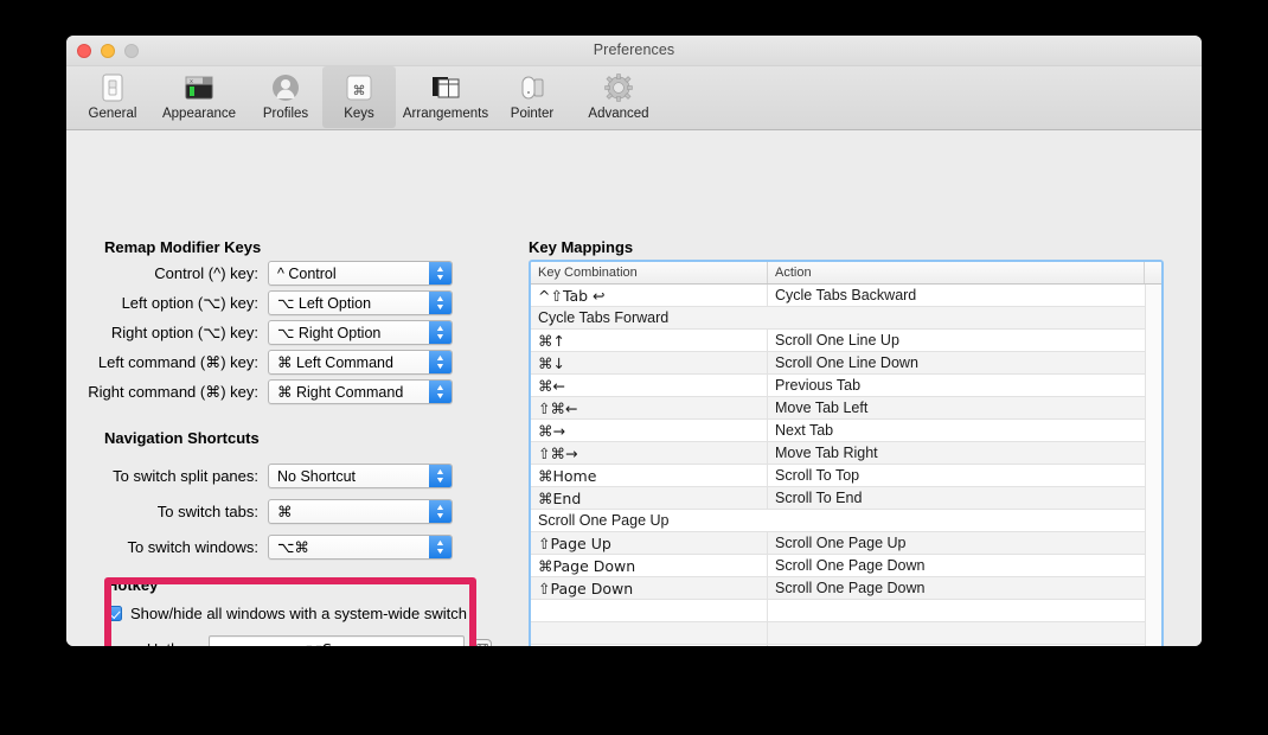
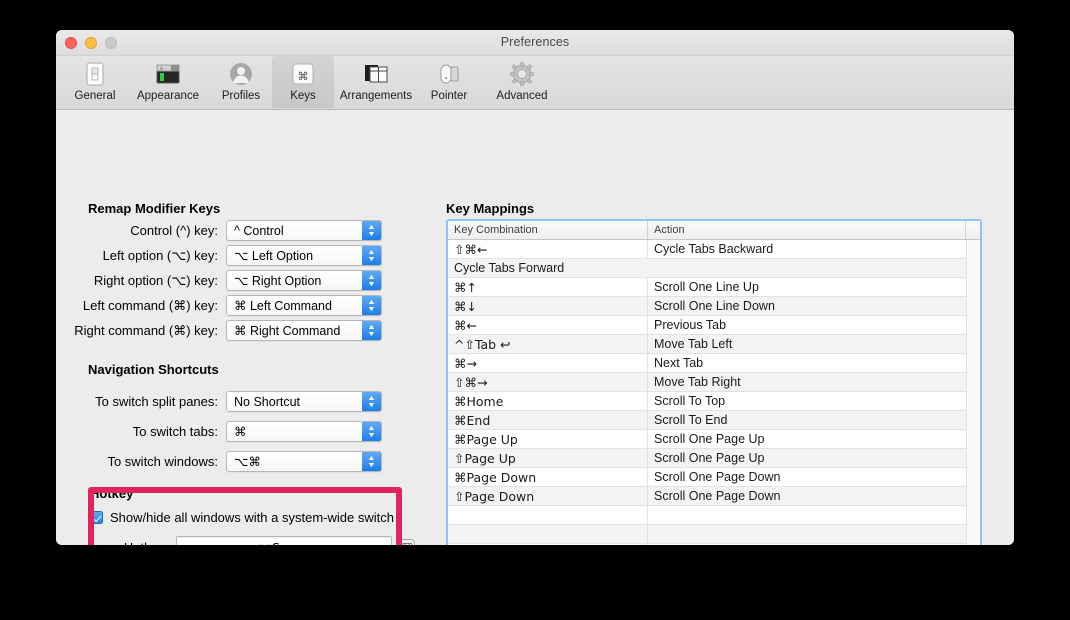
  Preferences
  General
  Appearance
  Profiles
  ⌘
  Keys
  Arrangements
  Pointer
  Advanced
  Remap Modifier Keys
  Control (^) key:
  ^ Control
  Left option (⌥) key:
  ⌥ Left Option
  Right option (⌥) key:
  ⌥ Right Option
  Left command (⌘) key:
  ⌘ Left Command
  Right command (⌘) key:
  ⌘ Right Command
  Navigation Shortcuts
  To switch split panes:
  No Shortcut
  To switch tabs:
  ⌘
  To switch windows:
  ⌥⌘
  Hotkey
  Show/hide all windows with a system-wide switch
  Key Mappings
  Key Combination
  Action
- ^⇧Tab ↩
+ ⇧⌘←
  Cycle Tabs Backward
  Cycle Tabs Forward
  ⌘↑
  Scroll One Line Up
  ⌘↓
  Scroll One Line Down
  ⌘←
  Previous Tab
- ⇧⌘←
+ ^⇧Tab ↩
  Move Tab Left
  ⌘→
  Next Tab
  ⇧⌘→
  Move Tab Right
  ⌘Home
  Scroll To Top
  ⌘End
  Scroll To End
+ ⌘Page Up
  Scroll One Page Up
  ⇧Page Up
  Scroll One Page Up
  ⌘Page Down
  Scroll One Page Down
  ⇧Page Down
  Scroll One Page Down
